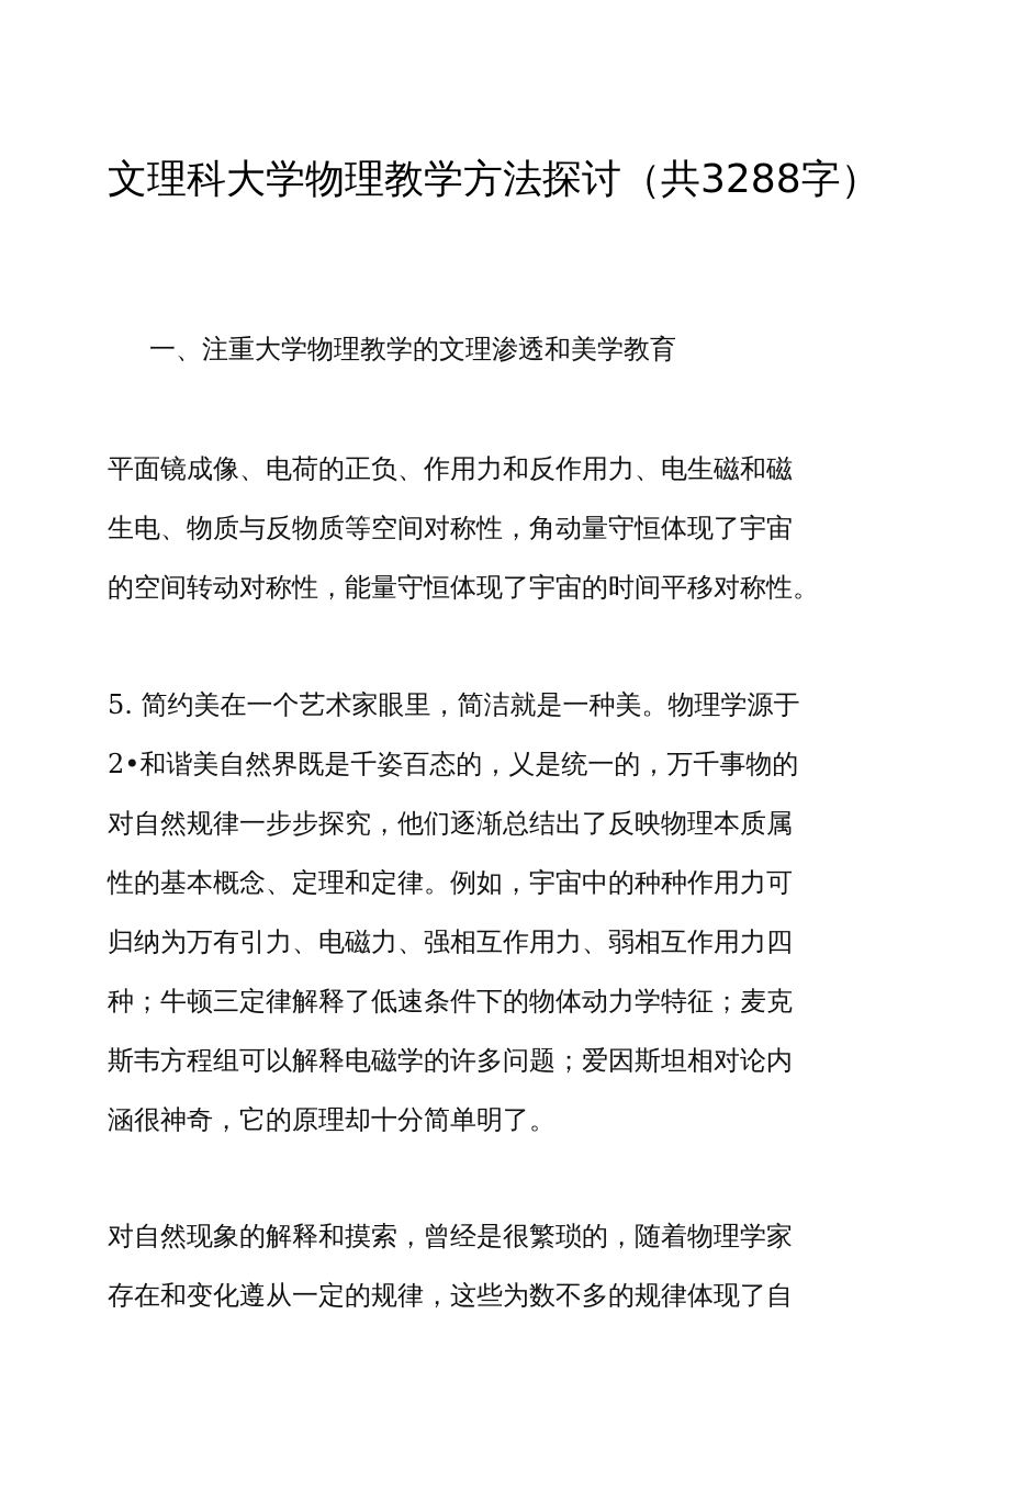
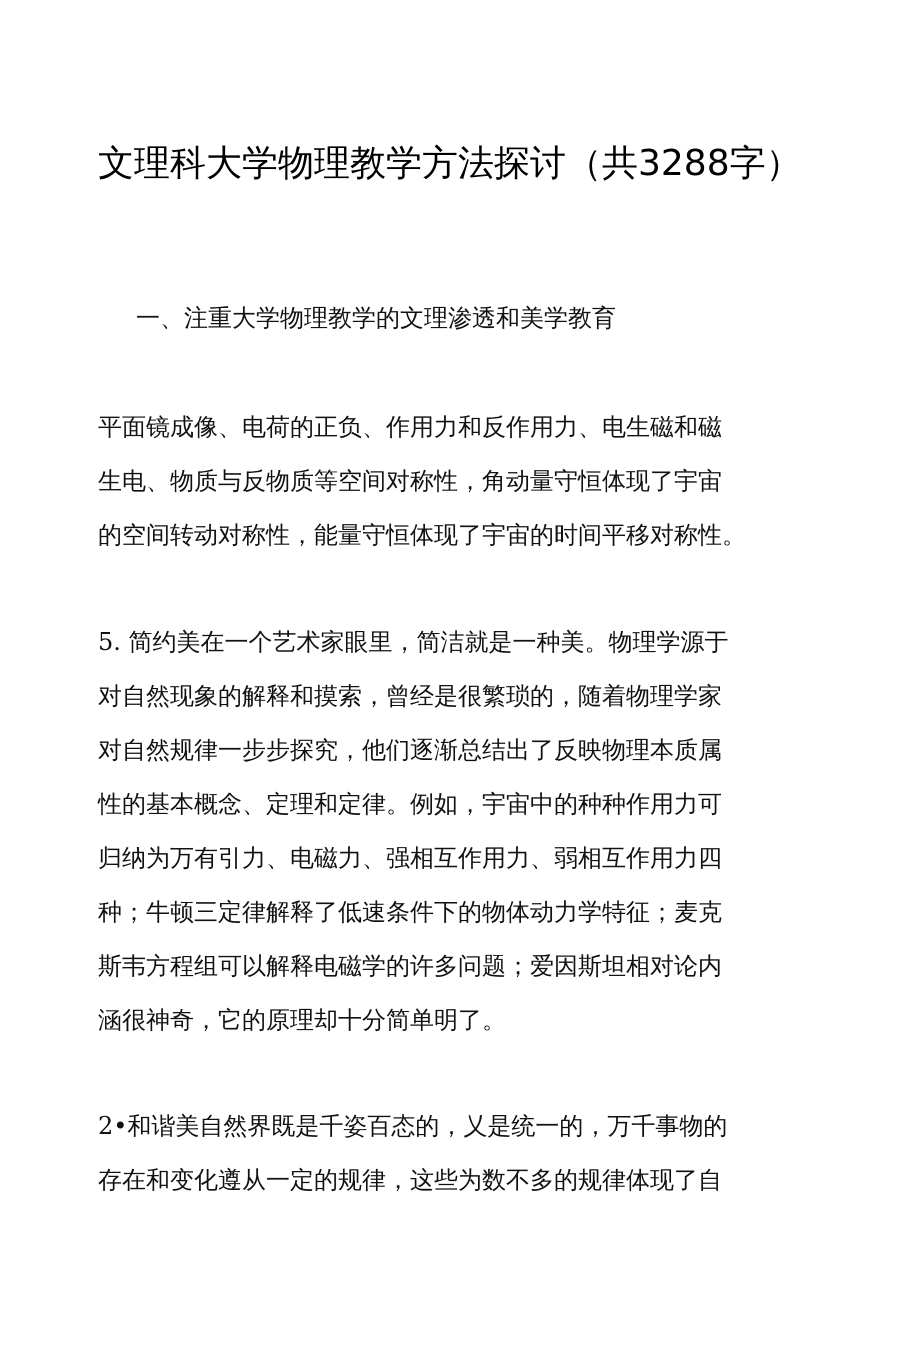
  文理科大学物理教学方法探讨（共3288字）
  一、注重大学物理教学的文理渗透和美学教育
  平面镜成像、电荷的正负、作用力和反作用力、电生磁和磁
  生电、物质与反物质等空间对称性，角动量守恒体现了宇宙
  的空间转动对称性，能量守恒体现了宇宙的时间平移对称性。
  5. 简约美在一个艺术家眼里，简洁就是一种美。物理学源于
- 2•和谐美自然界既是千姿百态的，乂是统一的，万千事物的
+ 对自然现象的解释和摸索，曾经是很繁琐的，随着物理学家
  对自然规律一步步探究，他们逐渐总结出了反映物理本质属
  性的基本概念、定理和定律。例如，宇宙中的种种作用力可
  归纳为万有引力、电磁力、强相互作用力、弱相互作用力四
  种；牛顿三定律解释了低速条件下的物体动力学特征；麦克
  斯韦方程组可以解释电磁学的许多问题；爱因斯坦相对论内
  涵很神奇，它的原理却十分简单明了。
- 对自然现象的解释和摸索，曾经是很繁琐的，随着物理学家
+ 2•和谐美自然界既是千姿百态的，乂是统一的，万千事物的
  存在和变化遵从一定的规律，这些为数不多的规律体现了自
